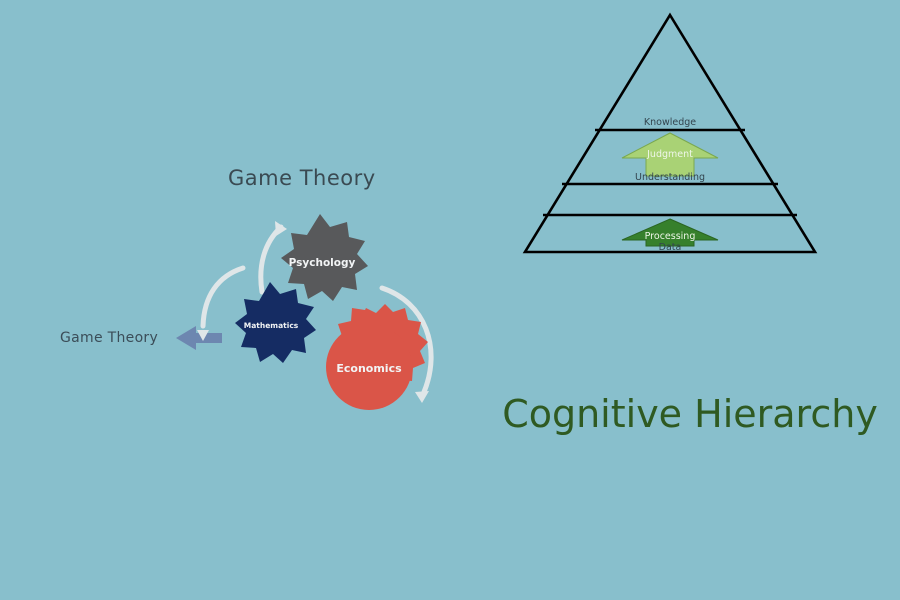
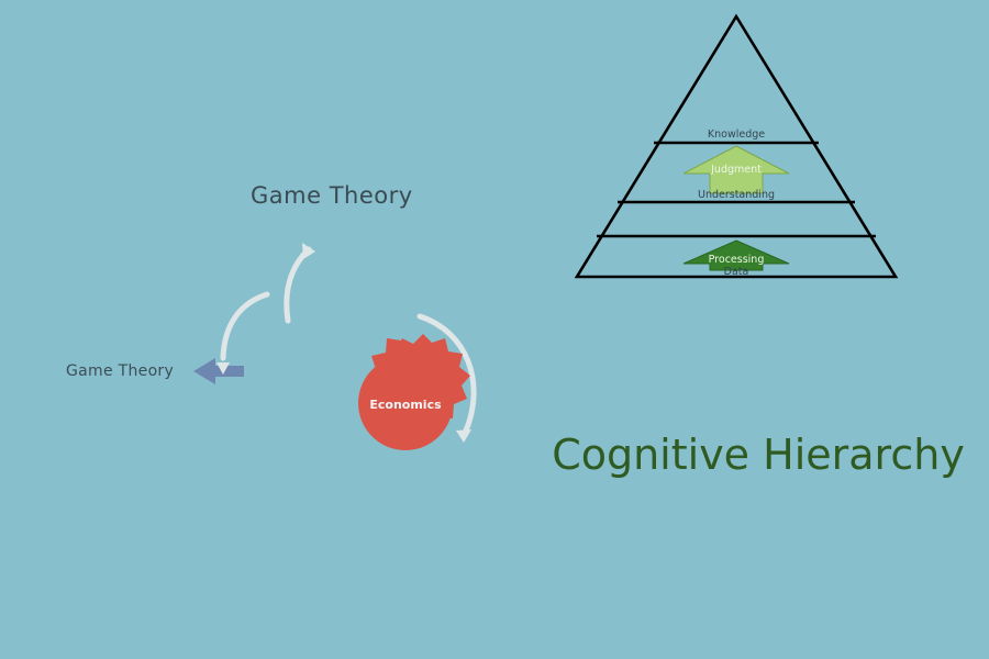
  Game Theory
  Game Theory
- Psychology
- Mathematics
  Economics
  Knowledge
  Judgment
  Understanding
  Processing
  Data
  Cognitive Hierarchy
